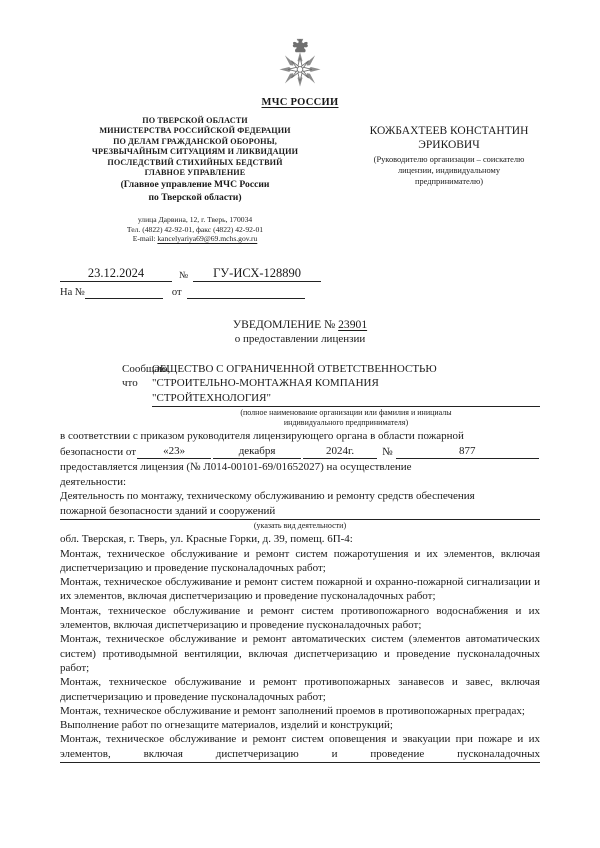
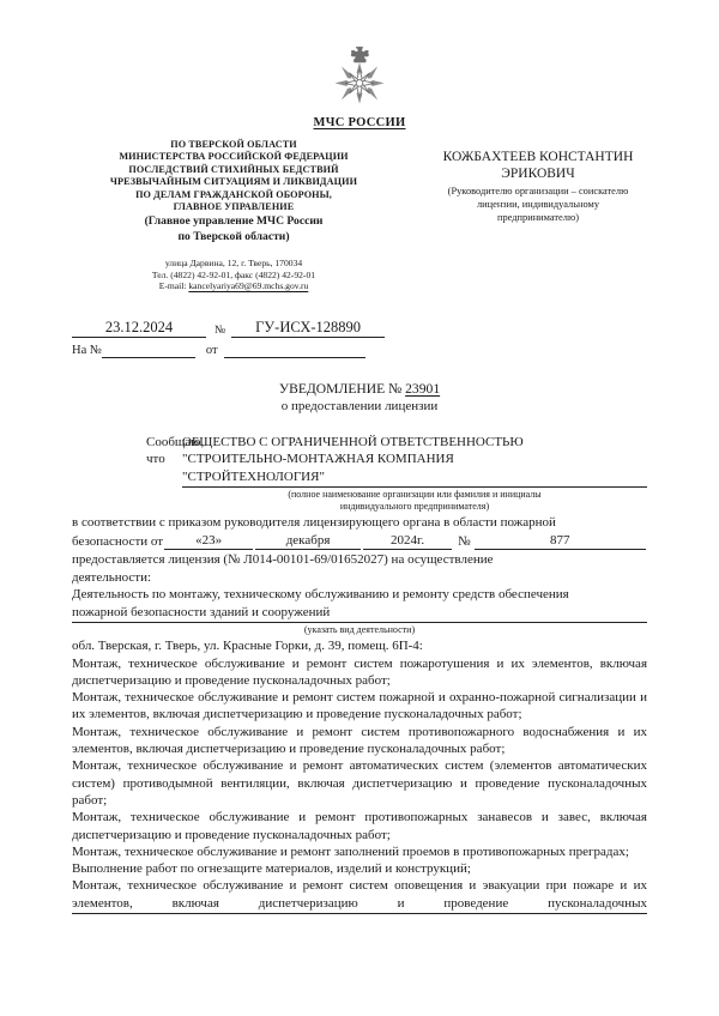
  МЧС РОССИИ
  ПО ТВЕРСКОЙ ОБЛАСТИ
  МИНИСТЕРСТВА РОССИЙСКОЙ ФЕДЕРАЦИИ
- ПО ДЕЛАМ ГРАЖДАНСКОЙ ОБОРОНЫ,
+ ПОСЛЕДСТВИЙ СТИХИЙНЫХ БЕДСТВИЙ
  ЧРЕЗВЫЧАЙНЫМ СИТУАЦИЯМ И ЛИКВИДАЦИИ
- ПОСЛЕДСТВИЙ СТИХИЙНЫХ БЕДСТВИЙ
+ ПО ДЕЛАМ ГРАЖДАНСКОЙ ОБОРОНЫ,
  ГЛАВНОЕ УПРАВЛЕНИЕ
  (Главное управление МЧС России
  по Тверской области)
  КОЖБАХТЕЕВ КОНСТАНТИН ЭРИКОВИЧ
  (Руководителю организации – соискателю
  лицензии, индивидуальному
  предпринимателю)
  улица Дарвина, 12, г. Тверь, 170034
  Тел. (4822) 42-92-01, факс (4822) 42-92-01
  E-mail: kancelyariya69@69.mchs.gov.ru
  23.12.2024
  №
  ГУ-ИСХ-128890
  На №
  от
  УВЕДОМЛЕНИЕ № 23901
  о предоставлении лицензии
  Сообщаю, что
  ОБЩЕСТВО С ОГРАНИЧЕННОЙ ОТВЕТСТВЕННОСТЬЮ
  "СТРОИТЕЛЬНО-МОНТАЖНАЯ КОМПАНИЯ
  "СТРОЙТЕХНОЛОГИЯ"
  (полное наименование организации или фамилия и инициалы
  индивидуального предпринимателя)
  в соответствии с приказом руководителя лицензирующего органа в области пожарной
  безопасности от
  «23»
  декабря
  2024г.
  №
  877
  предоставляется лицензия (№ Л014-00101-69/01652027) на осуществление
  деятельности:
  Деятельность по монтажу, техническому обслуживанию и ремонту средств обеспечения
  пожарной безопасности зданий и сооружений
  (указать вид деятельности)
  обл. Тверская, г. Тверь, ул. Красные Горки, д. 39, помещ. 6П-4:
  Монтаж, техническое обслуживание и ремонт систем пожаротушения и их элементов, включая диспетчеризацию и проведение пусконаладочных работ;
  Монтаж, техническое обслуживание и ремонт систем пожарной и охранно-пожарной сигнализации и их элементов, включая диспетчеризацию и проведение пусконаладочных работ;
  Монтаж, техническое обслуживание и ремонт систем противопожарного водоснабжения и их элементов, включая диспетчеризацию и проведение пусконаладочных работ;
  Монтаж, техническое обслуживание и ремонт автоматических систем (элементов автоматических систем) противодымной вентиляции, включая диспетчеризацию и проведение пусконаладочных работ;
  Монтаж, техническое обслуживание и ремонт противопожарных занавесов и завес, включая диспетчеризацию и проведение пусконаладочных работ;
  Монтаж, техническое обслуживание и ремонт заполнений проемов в противопожарных преградах;
  Выполнение работ по огнезащите материалов, изделий и конструкций;
  Монтаж, техническое обслуживание и ремонт систем оповещения и эвакуации при пожаре и их элементов, включая диспетчеризацию и проведение пусконаладочных
